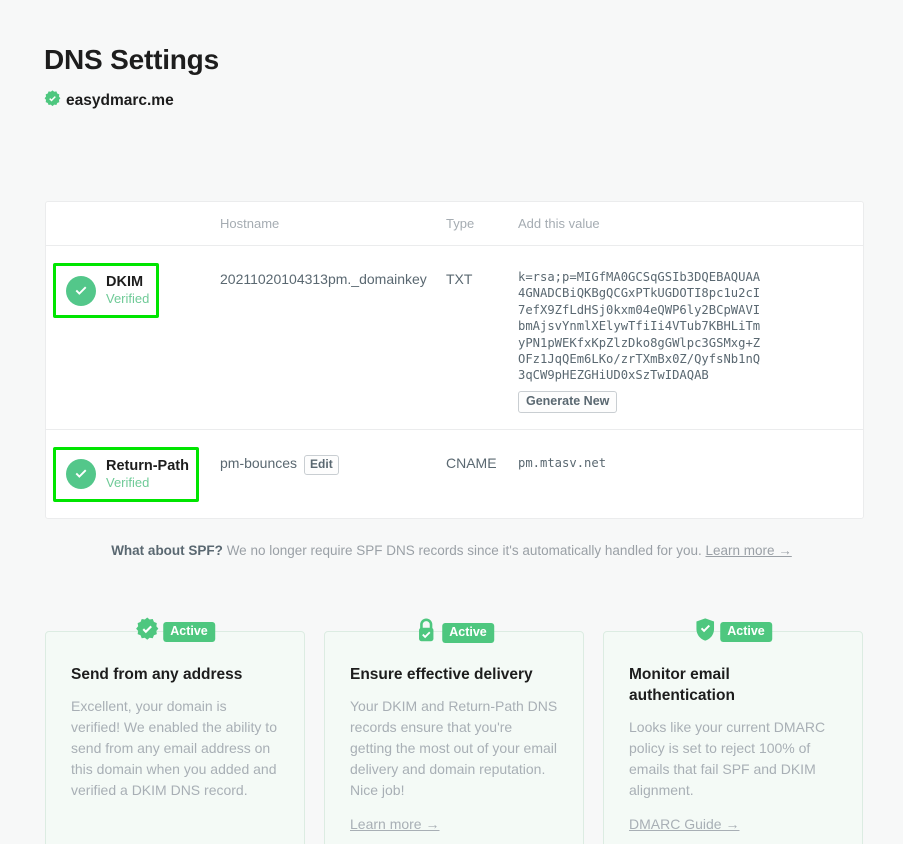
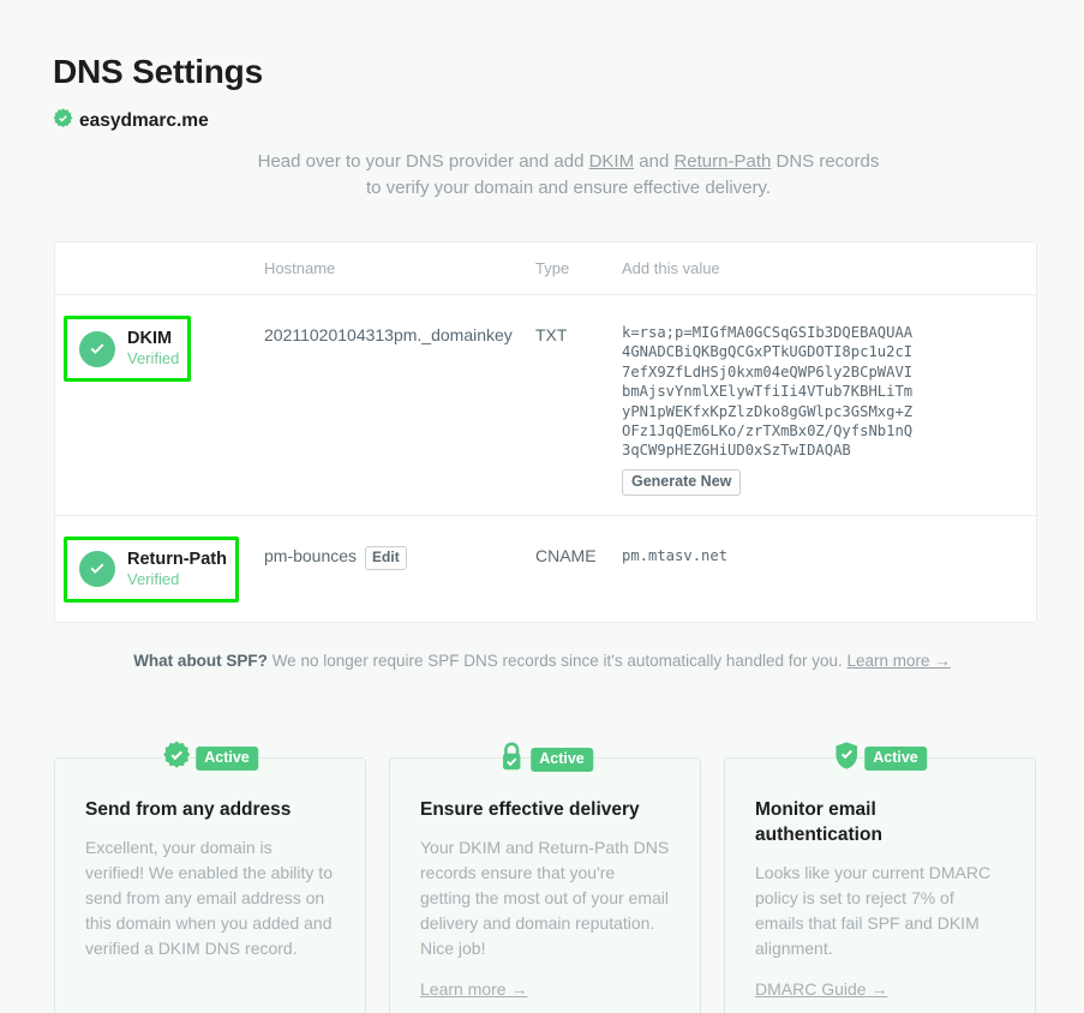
  DNS Settings
  easydmarc.me
+ Head over to your DNS provider and add DKIM and Return-Path DNS records to verify your domain and ensure effective delivery.
  Hostname
  Type
  Add this value
  DKIM
  Verified
  20211020104313pm._domainkey
  TXT
  k=rsa;p=MIGfMA0GCSqGSIb3DQEBAQUAA
  4GNADCBiQKBgQCGxPTkUGDOTI8pc1u2cI
  7efX9ZfLdHSj0kxm04eQWP6ly2BCpWAVI
  bmAjsvYnmlXElywTfiIi4VTub7KBHLiTm
  yPN1pWEKfxKpZlzDko8gGWlpc3GSMxg+Z
  OFz1JqQEm6LKo/zrTXmBx0Z/QyfsNb1nQ
  3qCW9pHEZGHiUD0xSzTwIDAQAB
  Generate New
  Return-Path
  Verified
  pm-bounces
  Edit
  CNAME
  pm.mtasv.net
  What about SPF? We no longer require SPF DNS records since it's automatically handled for you. Learn more →
  Active
  Send from any address
  Excellent, your domain is verified! We enabled the ability to send from any email address on this domain when you added and verified a DKIM DNS record.
  Active
  Ensure effective delivery
  Your DKIM and Return-Path DNS records ensure that you're getting the most out of your email delivery and domain reputation. Nice job!
  Learn more →
  Active
  Monitor email authentication
- Looks like your current DMARC policy is set to reject 100% of emails that fail SPF and DKIM alignment.
+ Looks like your current DMARC policy is set to reject 7% of emails that fail SPF and DKIM alignment.
  DMARC Guide →
